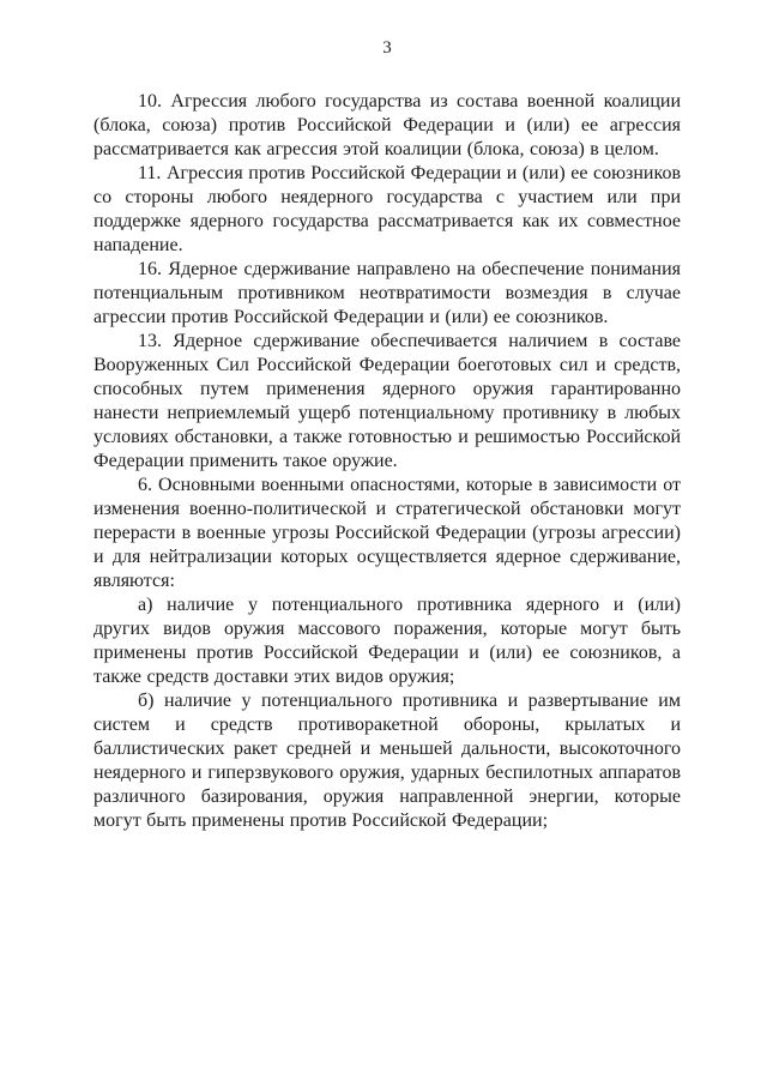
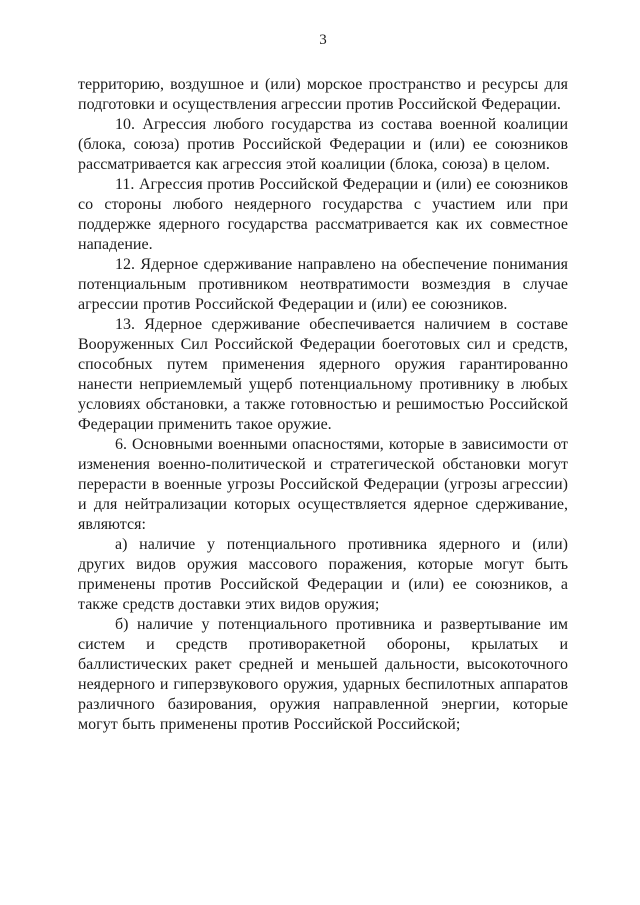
  3
+ территорию, воздушное и (или) морское пространство и ресурсы для подготовки и осуществления агрессии против Российской Федерации.
- 10. Агрессия любого государства из состава военной коалиции (блока, союза) против Российской Федерации и (или) ее агрессия рассматривается как агрессия этой коалиции (блока, союза) в целом.
+ 10. Агрессия любого государства из состава военной коалиции (блока, союза) против Российской Федерации и (или) ее союзников рассматривается как агрессия этой коалиции (блока, союза) в целом.
  11. Агрессия против Российской Федерации и (или) ее союзников со стороны любого неядерного государства с участием или при поддержке ядерного государства рассматривается как их совместное нападение.
- 16. Ядерное сдерживание направлено на обеспечение понимания потенциальным противником неотвратимости возмездия в случае агрессии против Российской Федерации и (или) ее союзников.
+ 12. Ядерное сдерживание направлено на обеспечение понимания потенциальным противником неотвратимости возмездия в случае агрессии против Российской Федерации и (или) ее союзников.
  13. Ядерное сдерживание обеспечивается наличием в составе Вооруженных Сил Российской Федерации боеготовых сил и средств, способных путем применения ядерного оружия гарантированно нанести неприемлемый ущерб потенциальному противнику в любых условиях обстановки, а также готовностью и решимостью Российской Федерации применить такое оружие.
  6. Основными военными опасностями, которые в зависимости от изменения военно-политической и стратегической обстановки могут перерасти в военные угрозы Российской Федерации (угрозы агрессии) и для нейтрализации которых осуществляется ядерное сдерживание, являются:
  а) наличие у потенциального противника ядерного и (или) других видов оружия массового поражения, которые могут быть применены против Российской Федерации и (или) ее союзников, а также средств доставки этих видов оружия;
- б) наличие у потенциального противника и развертывание им систем и средств противоракетной обороны, крылатых и баллистических ракет средней и меньшей дальности, высокоточного неядерного и гиперзвукового оружия, ударных беспилотных аппаратов различного базирования, оружия направленной энергии, которые могут быть применены против Российской Федерации;
+ б) наличие у потенциального противника и развертывание им систем и средств противоракетной обороны, крылатых и баллистических ракет средней и меньшей дальности, высокоточного неядерного и гиперзвукового оружия, ударных беспилотных аппаратов различного базирования, оружия направленной энергии, которые могут быть применены против Российской Российской;
